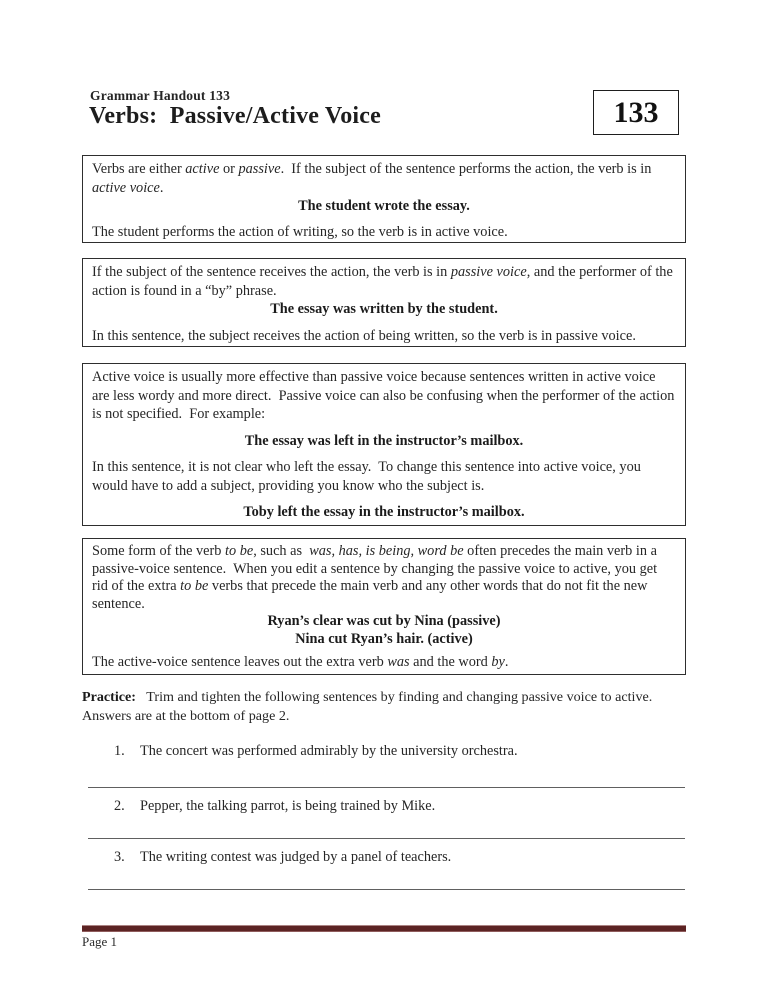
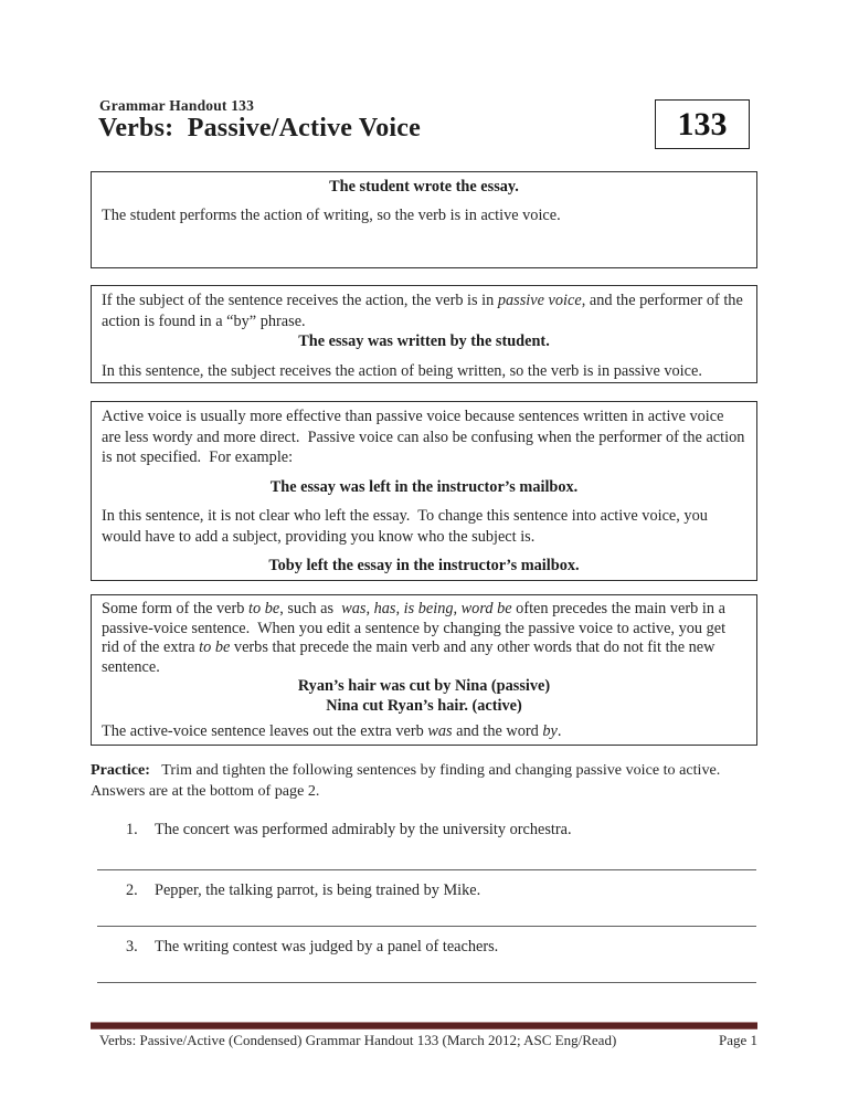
  Grammar Handout 133
  Verbs: Passive/Active Voice
  133
- Verbs are either active or passive. If the subject of the sentence performs the action, the verb is in active voice.
  The student wrote the essay.
  The student performs the action of writing, so the verb is in active voice.
  If the subject of the sentence receives the action, the verb is in passive voice, and the performer of the action is found in a “by” phrase.
  The essay was written by the student.
  In this sentence, the subject receives the action of being written, so the verb is in passive voice.
  Active voice is usually more effective than passive voice because sentences written in active voice are less wordy and more direct. Passive voice can also be confusing when the performer of the action is not specified. For example:
  The essay was left in the instructor’s mailbox.
  In this sentence, it is not clear who left the essay. To change this sentence into active voice, you would have to add a subject, providing you know who the subject is.
  Toby left the essay in the instructor’s mailbox.
  Some form of the verb to be, such as was, has, is being, word be often precedes the main verb in a passive-voice sentence. When you edit a sentence by changing the passive voice to active, you get rid of the extra to be verbs that precede the main verb and any other words that do not fit the new sentence.
- Ryan’s clear was cut by Nina (passive)
+ Ryan’s hair was cut by Nina (passive)
  Nina cut Ryan’s hair. (active)
  The active-voice sentence leaves out the extra verb was and the word by.
  Practice: Trim and tighten the following sentences by finding and changing passive voice to active.
  Answers are at the bottom of page 2.
  1.
  The concert was performed admirably by the university orchestra.
  2.
  Pepper, the talking parrot, is being trained by Mike.
  3.
  The writing contest was judged by a panel of teachers.
+ Verbs: Passive/Active (Condensed) Grammar Handout 133 (March 2012; ASC Eng/Read)
  Page 1
